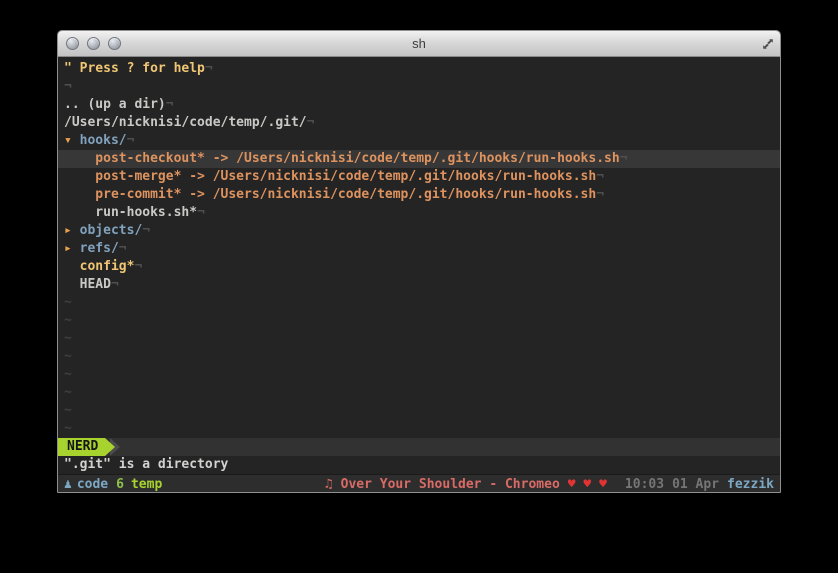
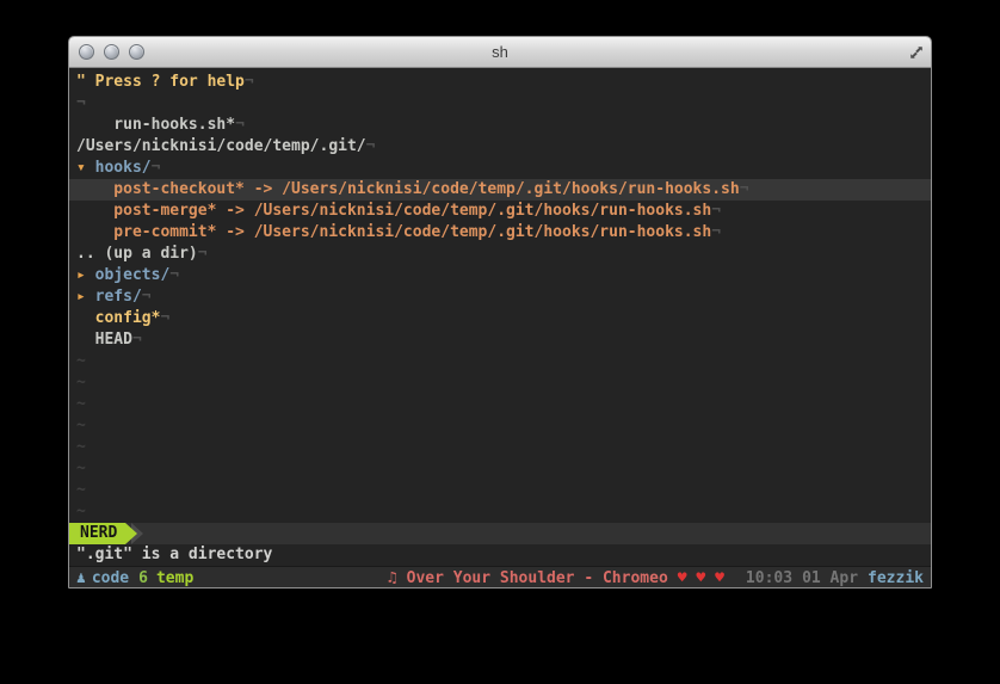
  sh
  " Press ? for help¬
  ¬
- .. (up a dir)¬
+ run-hooks.sh*¬
  /Users/nicknisi/code/temp/.git/¬
  ▾ hooks/¬
  post-checkout* -> /Users/nicknisi/code/temp/.git/hooks/run-hooks.sh¬
  post-merge* -> /Users/nicknisi/code/temp/.git/hooks/run-hooks.sh¬
  pre-commit* -> /Users/nicknisi/code/temp/.git/hooks/run-hooks.sh¬
- run-hooks.sh*¬
+ .. (up a dir)¬
  ▸ objects/¬
  ▸ refs/¬
  config*¬
  HEAD¬
  ~
  ~
  ~
  ~
  ~
  ~
  ~
  ~
  NERD
  ".git" is a directory
  ♟
  code
  6
  temp
  ♫
  Over Your Shoulder - Chromeo
  ♥ ♥ ♥
  10:03
  01 Apr
  fezzik
